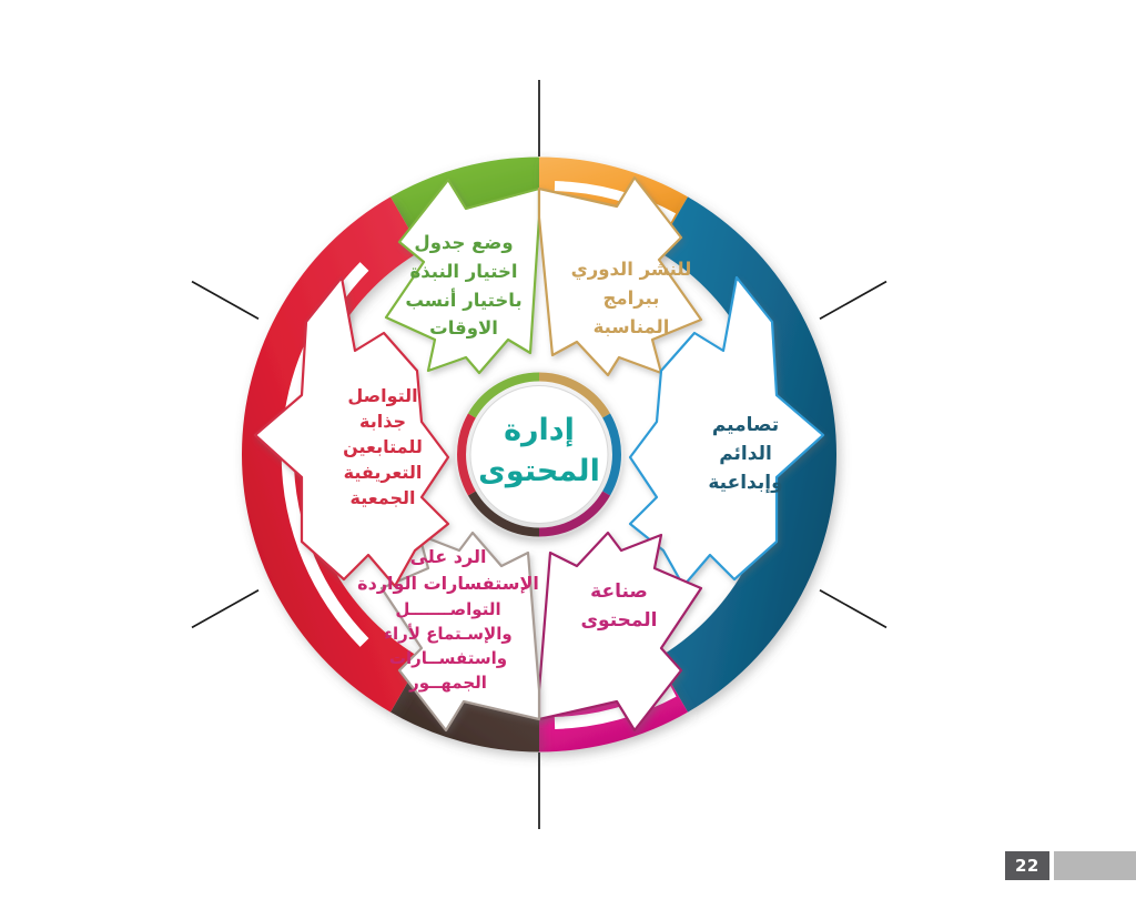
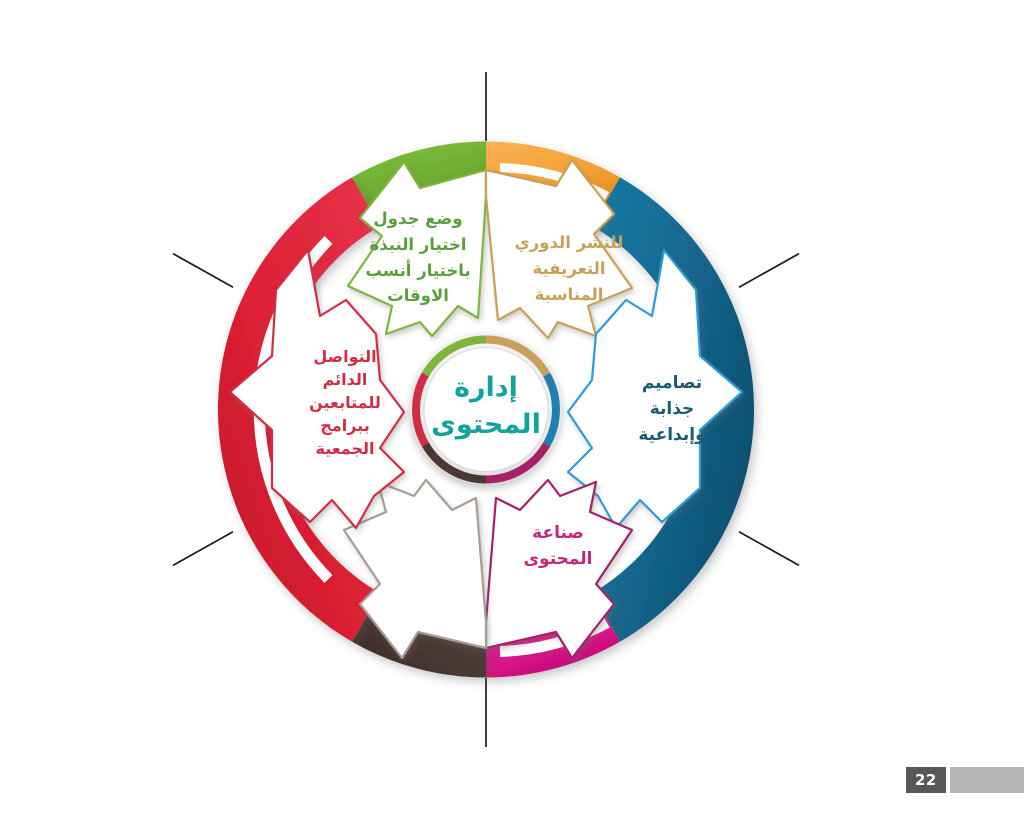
  إدارة
  المحتوى
  وضع جدول
  اختيار النبذة
  باختيار أنسب
  الاوقات
  للنشر الدوري
- ببرامج
+ التعريفية
  المناسبة
  تصاميم
- الدائم
+ جذابة
  وإبداعية
  صناعة
  المحتوى
- الرد على
- الإستفسارات الواردة
- التواصـــــــل
- والإسـتماع لأراء
- واستفســارات
- الجمهــور
  التواصل
- جذابة
+ الدائم
  للمتابعين
- التعريفية
+ ببرامج
  الجمعية
  22
